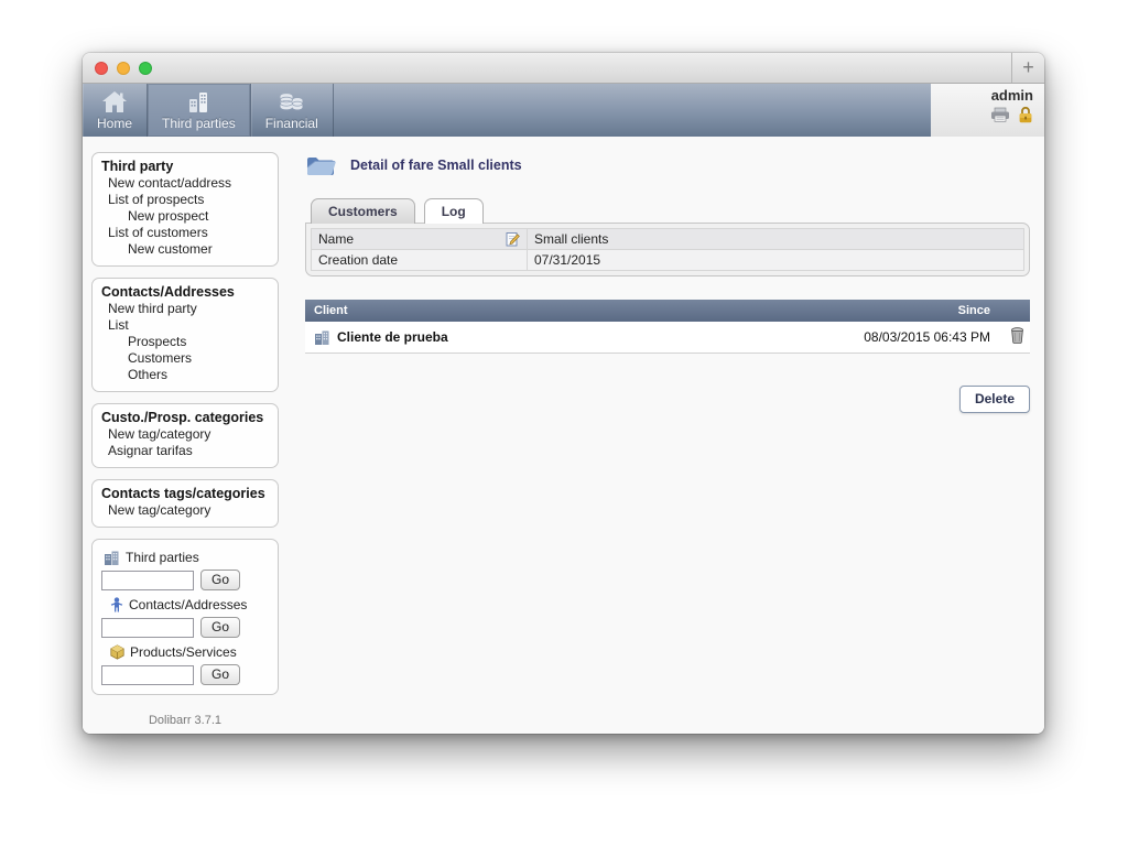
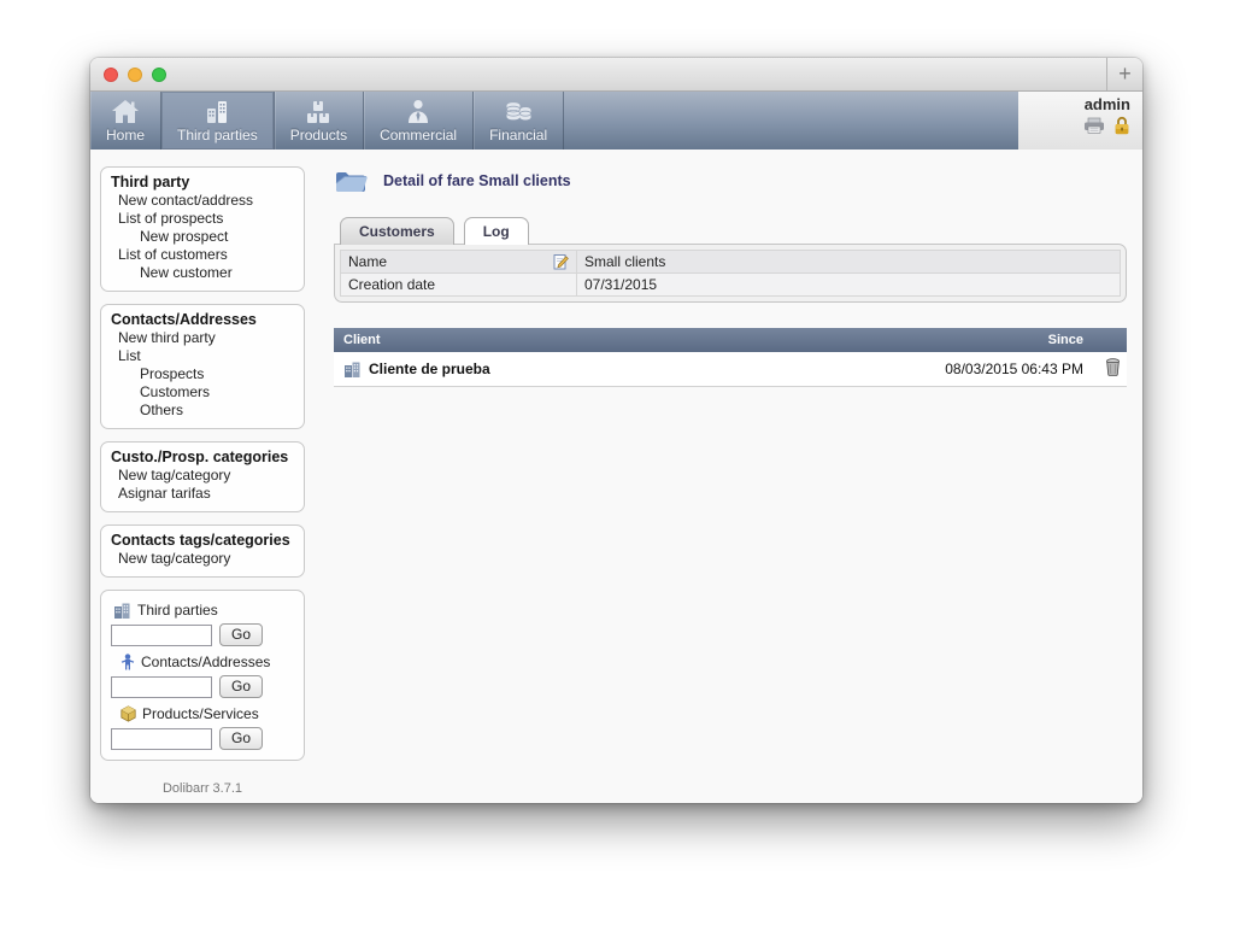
  +
  Home
  Third parties
+ Products
+ Commercial
  Financial
  admin
  Third party
  New contact/address
  List of prospects
  New prospect
  List of customers
  New customer
  Contacts/Addresses
  New third party
  List
  Prospects
  Customers
  Others
  Custo./Prosp. categories
  New tag/category
  Asignar tarifas
  Contacts tags/categories
  New tag/category
  Third parties
  Go
  Contacts/Addresses
  Go
  Products/Services
  Go
  Dolibarr 3.7.1
  Detail of fare Small clients
  Customers
  Log
  Name	Small clients
  Creation date	07/31/2015
  Client	Since
  Cliente de prueba	08/03/2015 06:43 PM
- Delete
